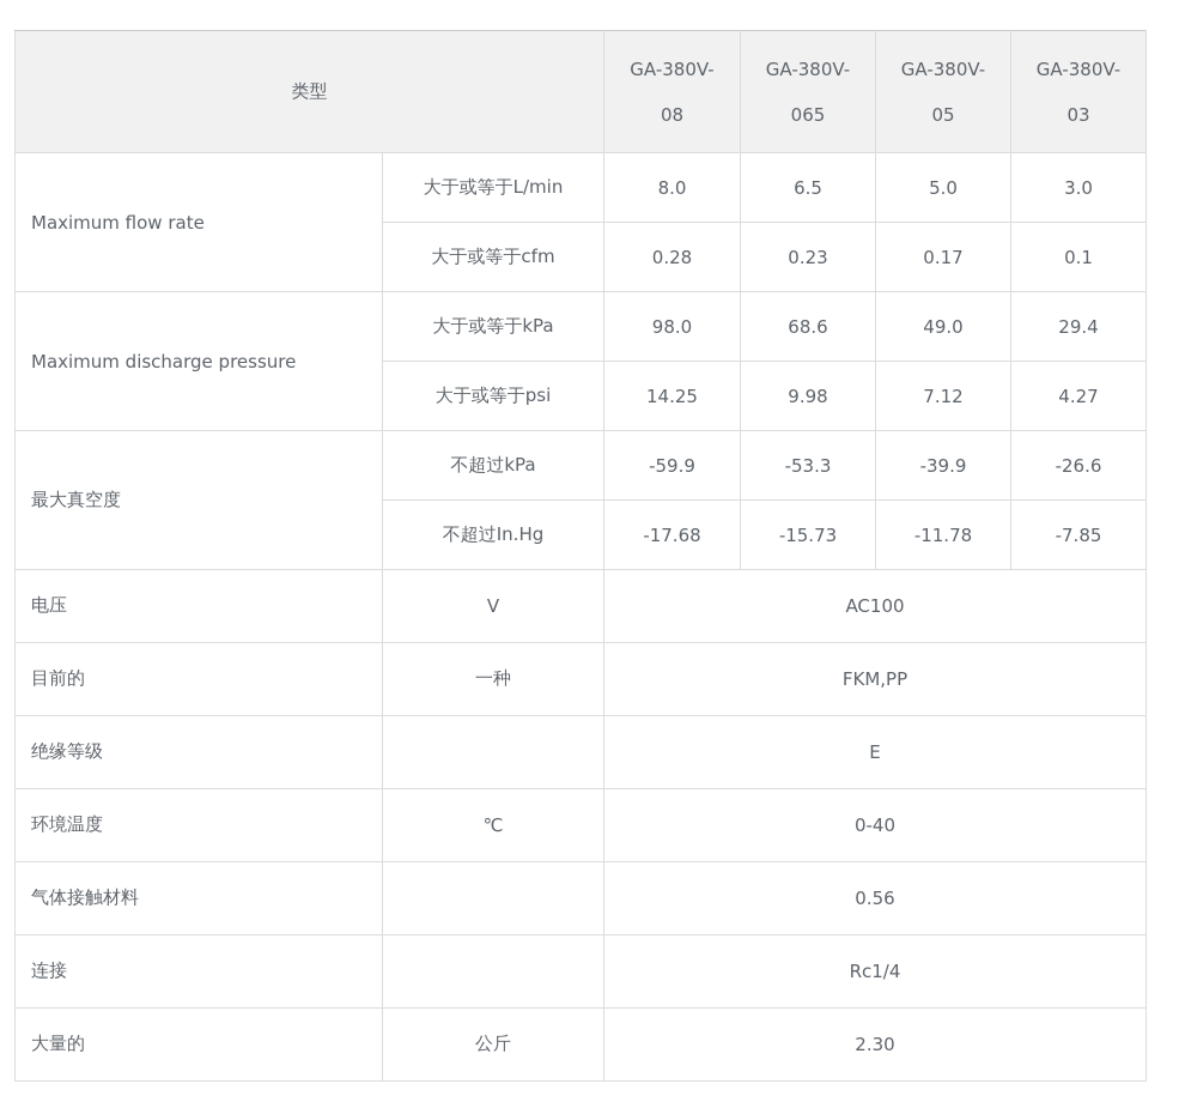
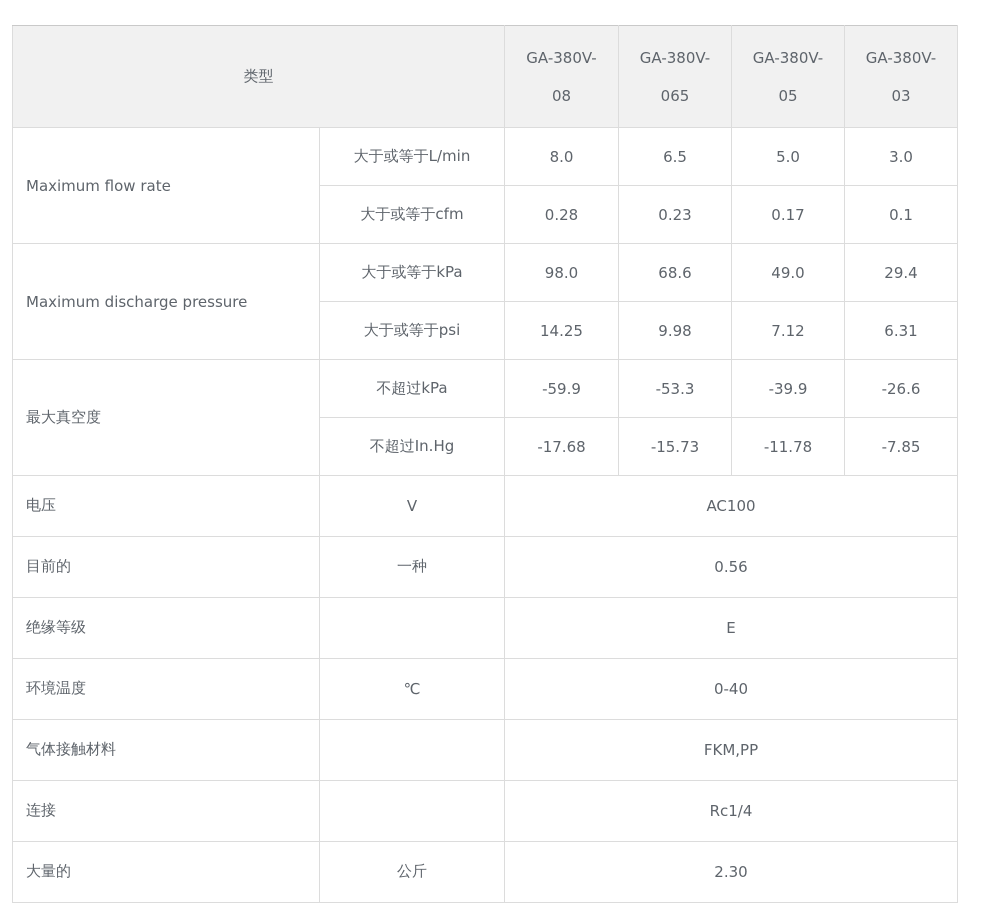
  类型	GA-380V-08	GA-380V-065	GA-380V-05	GA-380V-03
  Maximum flow rate	大于或等于L/min	8.0	6.5	5.0	3.0
  大于或等于cfm	0.28	0.23	0.17	0.1
  Maximum discharge pressure	大于或等于kPa	98.0	68.6	49.0	29.4
- 大于或等于psi	14.25	9.98	7.12	4.27
+ 大于或等于psi	14.25	9.98	7.12	6.31
  最大真空度	不超过kPa	-59.9	-53.3	-39.9	-26.6
  不超过In.Hg	-17.68	-15.73	-11.78	-7.85
  电压	V	AC100
- 目前的	一种	FKM,PP
+ 目前的	一种	0.56
  绝缘等级		E
  环境温度	℃	0-40
- 气体接触材料		0.56
+ 气体接触材料		FKM,PP
  连接		Rc1/4
  大量的	公斤	2.30
